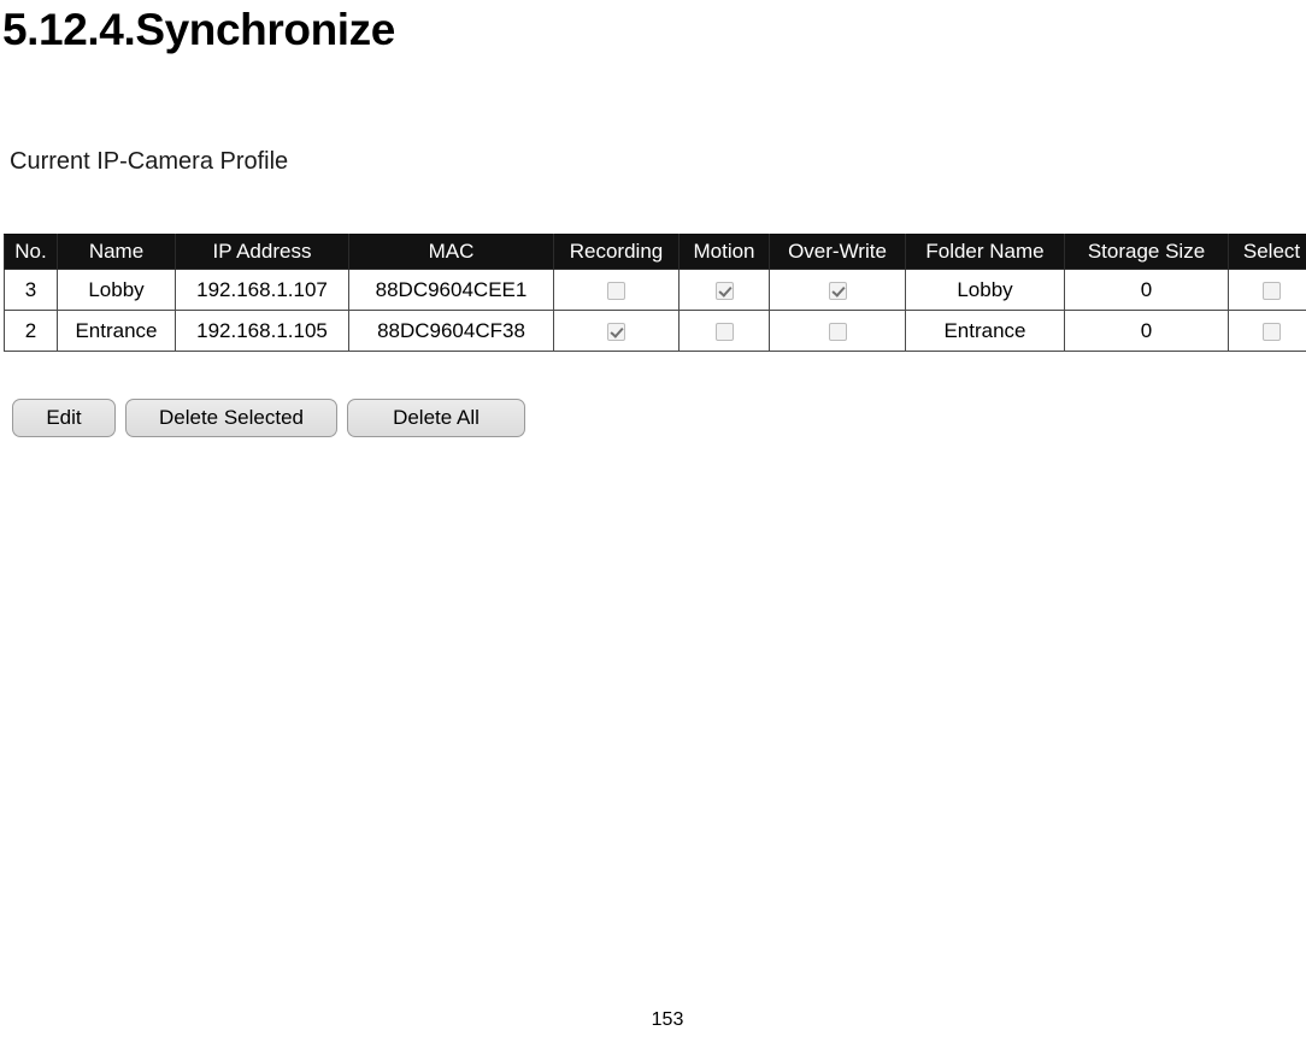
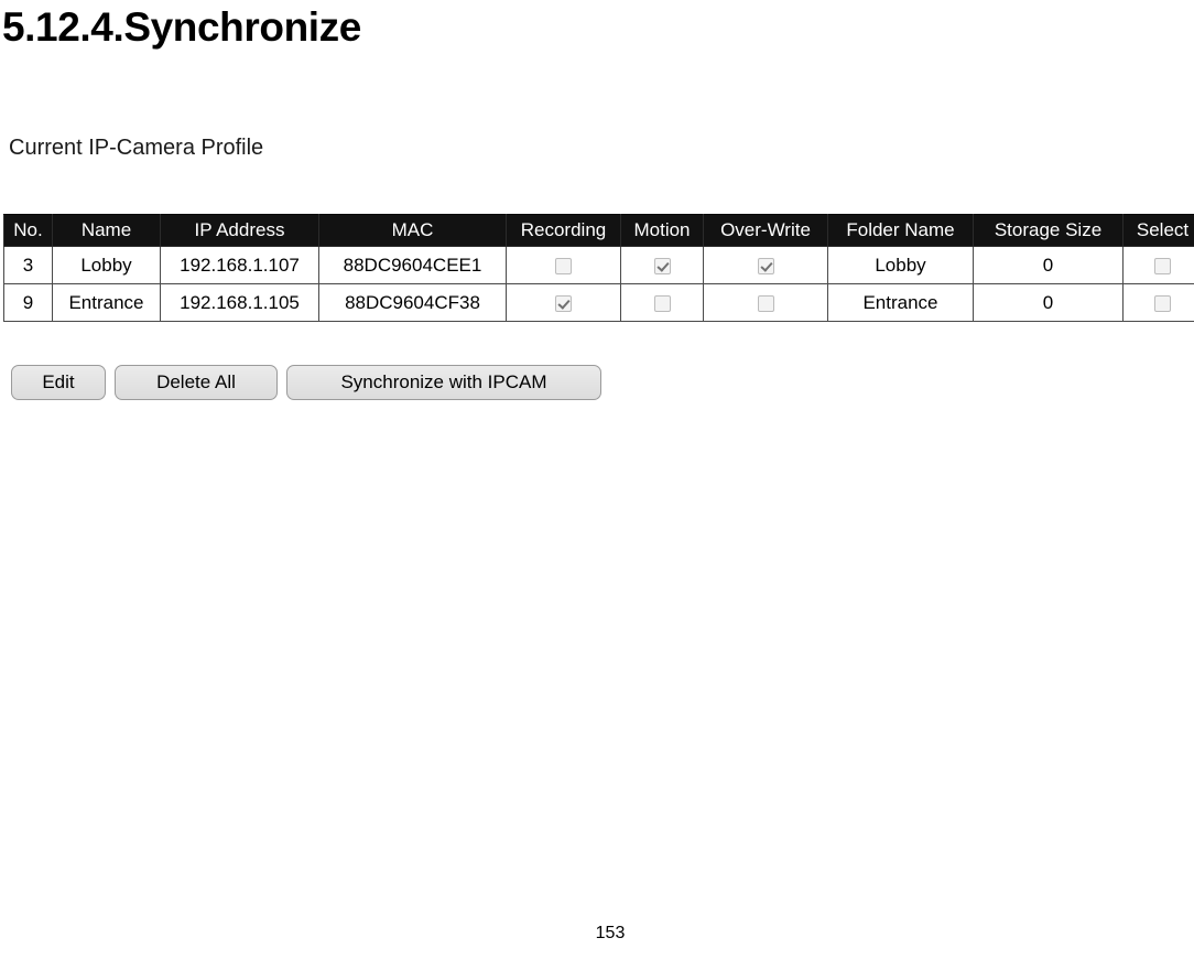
  5.12.4.Synchronize
  Current IP-Camera Profile
  No.	Name	IP Address	MAC	Recording	Motion	Over-Write	Folder Name	Storage Size	Select
  3	Lobby	192.168.1.107	88DC9604CEE1				Lobby	0
- 2	Entrance	192.168.1.105	88DC9604CF38				Entrance	0
+ 9	Entrance	192.168.1.105	88DC9604CF38				Entrance	0
  Edit
- Delete Selected
  Delete All
+ Synchronize with IPCAM
  153
